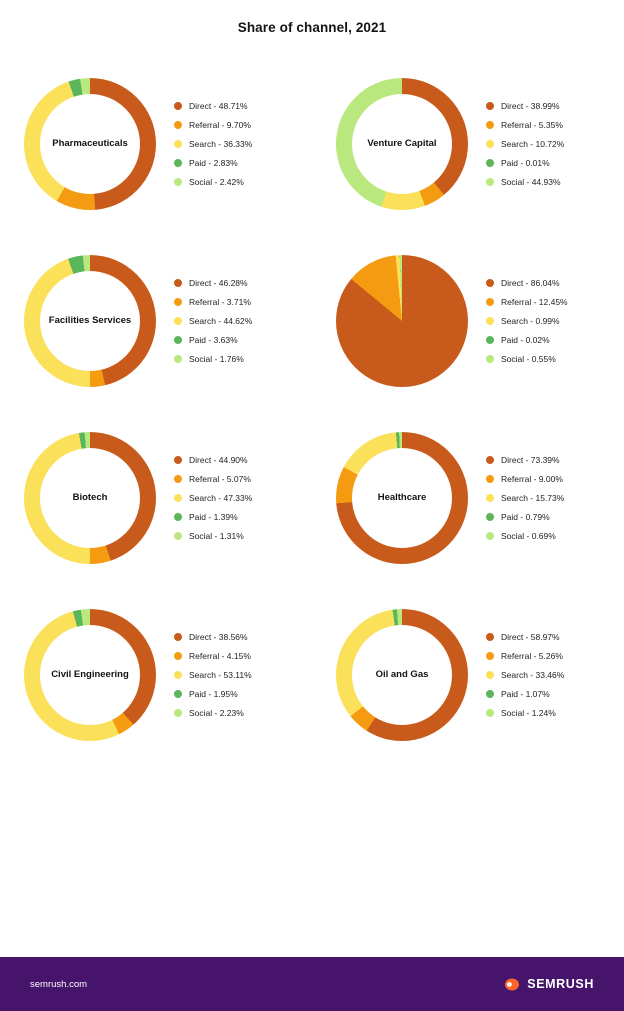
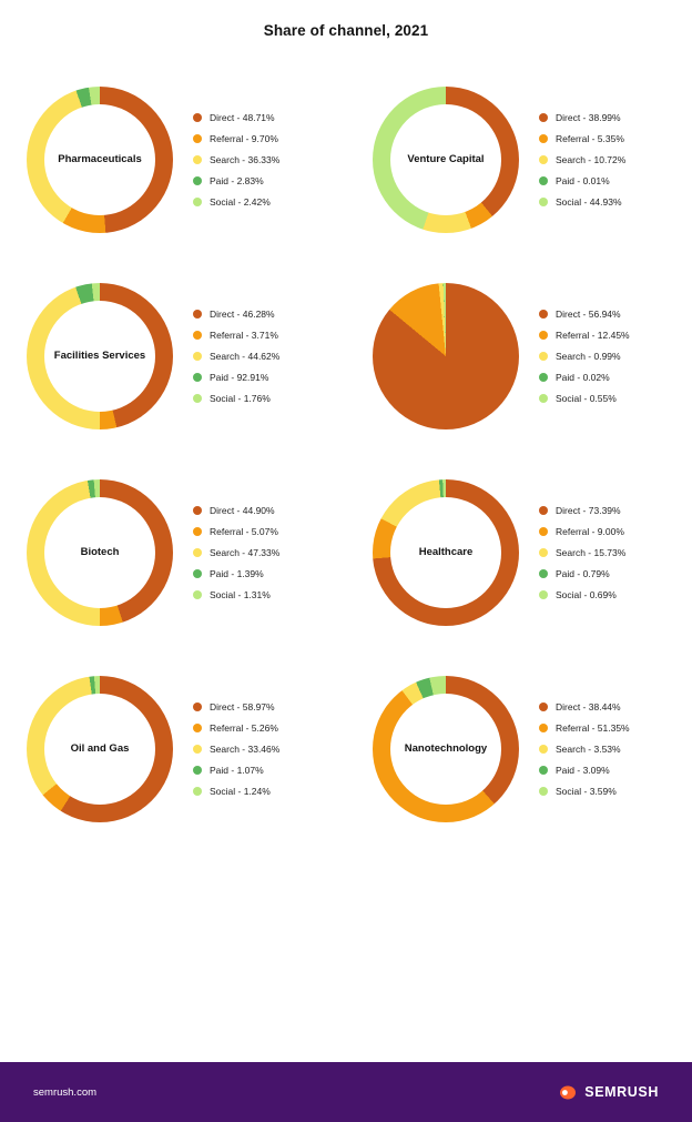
  Share of channel, 2021
  Pharmaceuticals
  Direct - 48.71%
  Referral - 9.70%
  Search - 36.33%
  Paid - 2.83%
  Social - 2.42%
  Venture Capital
  Direct - 38.99%
  Referral - 5.35%
  Search - 10.72%
  Paid - 0.01%
  Social - 44.93%
  Facilities Services
  Direct - 46.28%
  Referral - 3.71%
  Search - 44.62%
- Paid - 3.63%
+ Paid - 92.91%
  Social - 1.76%
- Direct - 86.04%
+ Direct - 56.94%
  Referral - 12.45%
  Search - 0.99%
  Paid - 0.02%
  Social - 0.55%
  Biotech
  Direct - 44.90%
  Referral - 5.07%
  Search - 47.33%
  Paid - 1.39%
  Social - 1.31%
  Healthcare
  Direct - 73.39%
  Referral - 9.00%
  Search - 15.73%
  Paid - 0.79%
  Social - 0.69%
- Civil Engineering
- Direct - 38.56%
- Referral - 4.15%
- Search - 53.11%
- Paid - 1.95%
- Social - 2.23%
  Oil and Gas
  Direct - 58.97%
  Referral - 5.26%
  Search - 33.46%
  Paid - 1.07%
  Social - 1.24%
+ Nanotechnology
+ Direct - 38.44%
+ Referral - 51.35%
+ Search - 3.53%
+ Paid - 3.09%
+ Social - 3.59%
  semrush.com
  SEMRUSH
